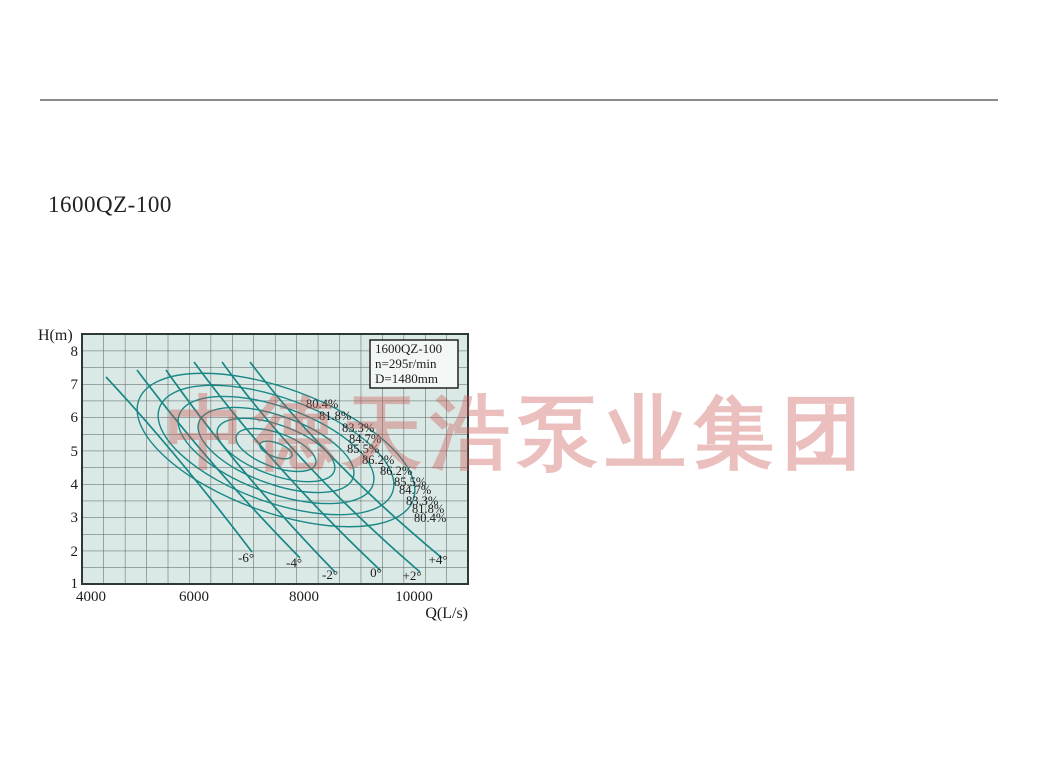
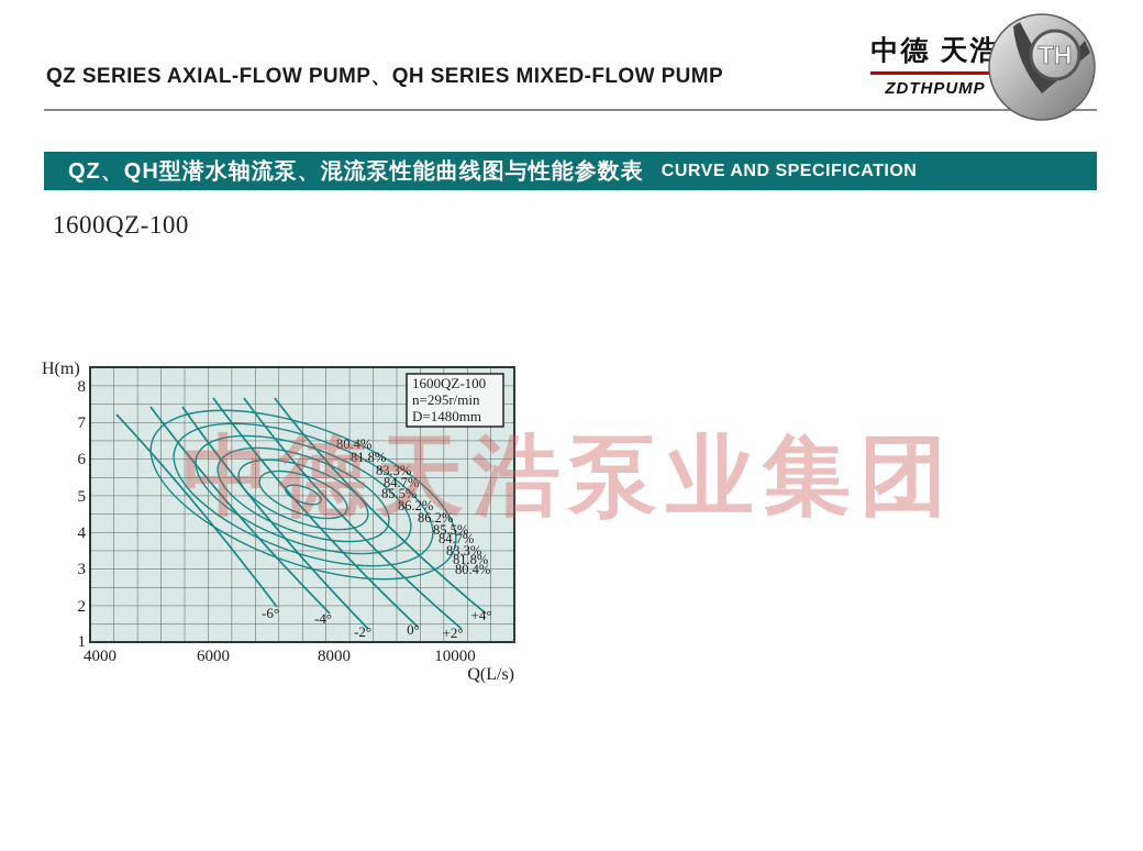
+ QZ SERIES AXIAL-FLOW PUMP、QH SERIES MIXED-FLOW PUMP
+ 中德 天浩
+ ZDTHPUMP
+ TH
+ QZ、QH型潜水轴流泵、混流泵性能曲线图与性能参数表
+ CURVE AND SPECIFICATION
  1600QZ-100
  1600QZ-100
  n=295r/min
  D=1480mm
  80.4%
  81.8%
  83.3%
  84.7%
  85.5%
  86.2%
  86.2%
  85.5%
  84.7%
  83.3%
  81.8%
  80.4%
  -6°
  -4°
  -2°
  0°
  +2°
  +4°
  H(m)
  8
  7
  6
  5
  4
  3
  2
  1
  4000
  6000
  8000
  10000
  Q(L/s)
  中德天浩泵业集团
